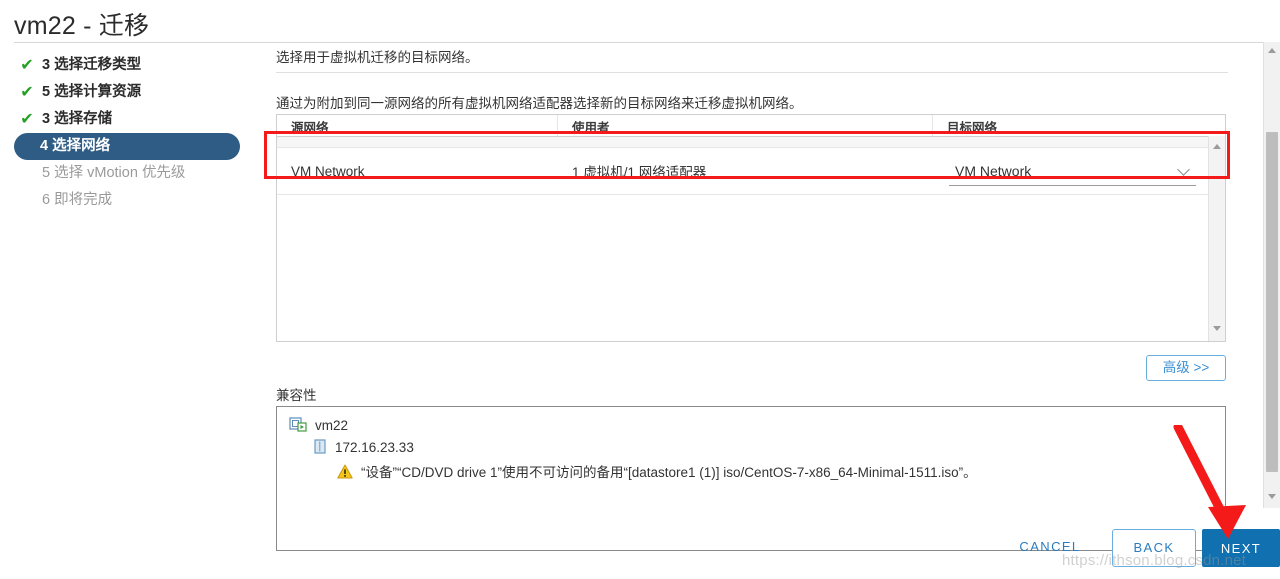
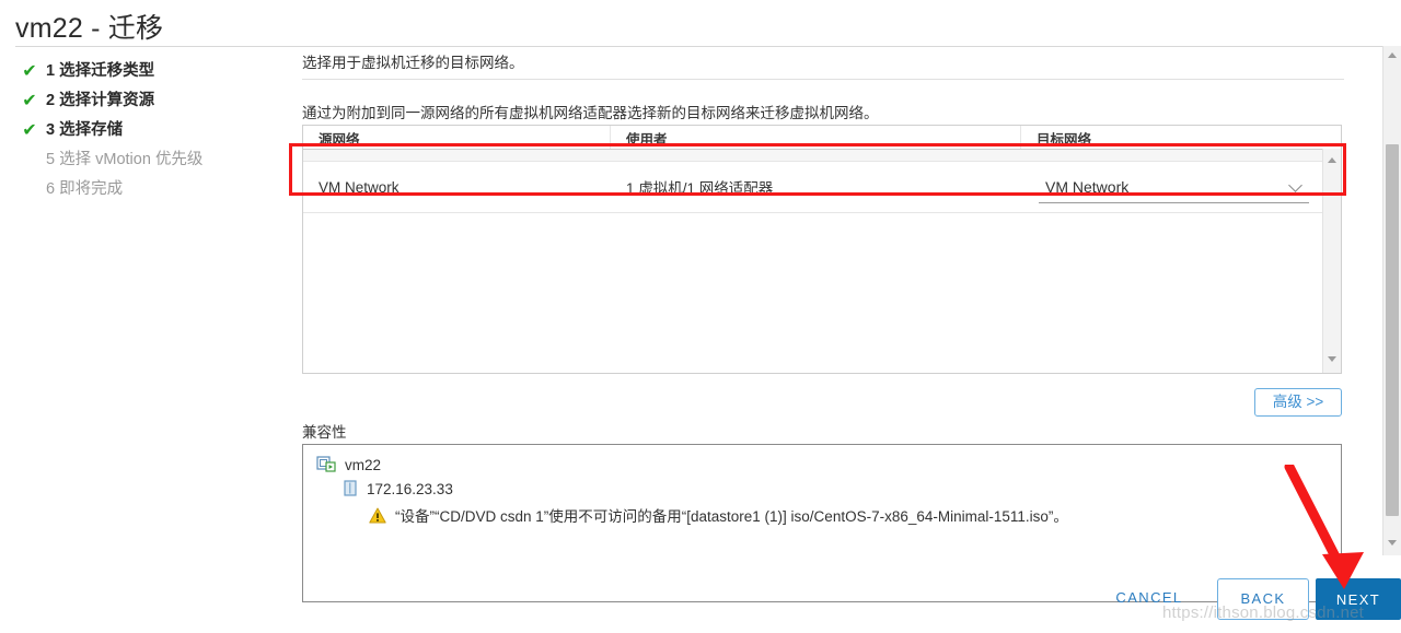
  vm22 - 迁移
  ✔
- 3 选择迁移类型
+ 1 选择迁移类型
  ✔
- 5 选择计算资源
+ 2 选择计算资源
  ✔
  3 选择存储
- 4 选择网络
  5 选择 vMotion 优先级
  6 即将完成
  选择用于虚拟机迁移的目标网络。
  通过为附加到同一源网络的所有虚拟机网络适配器选择新的目标网络来迁移虚拟机网络。
  源网络
  使用者
  目标网络
  VM Network
  1 虚拟机/1 网络适配器
  VM Network
  高级 >>
  兼容性
  vm22
  172.16.23.33
- “设备”“CD/DVD drive 1”使用不可访问的备用“[datastore1 (1)] iso/CentOS-7-x86_64-Minimal-1511.iso”。
+ “设备”“CD/DVD csdn 1”使用不可访问的备用“[datastore1 (1)] iso/CentOS-7-x86_64-Minimal-1511.iso”。
  CANCEL
  BACK
  NEXT
  https://ithson.blog.csdn.net
